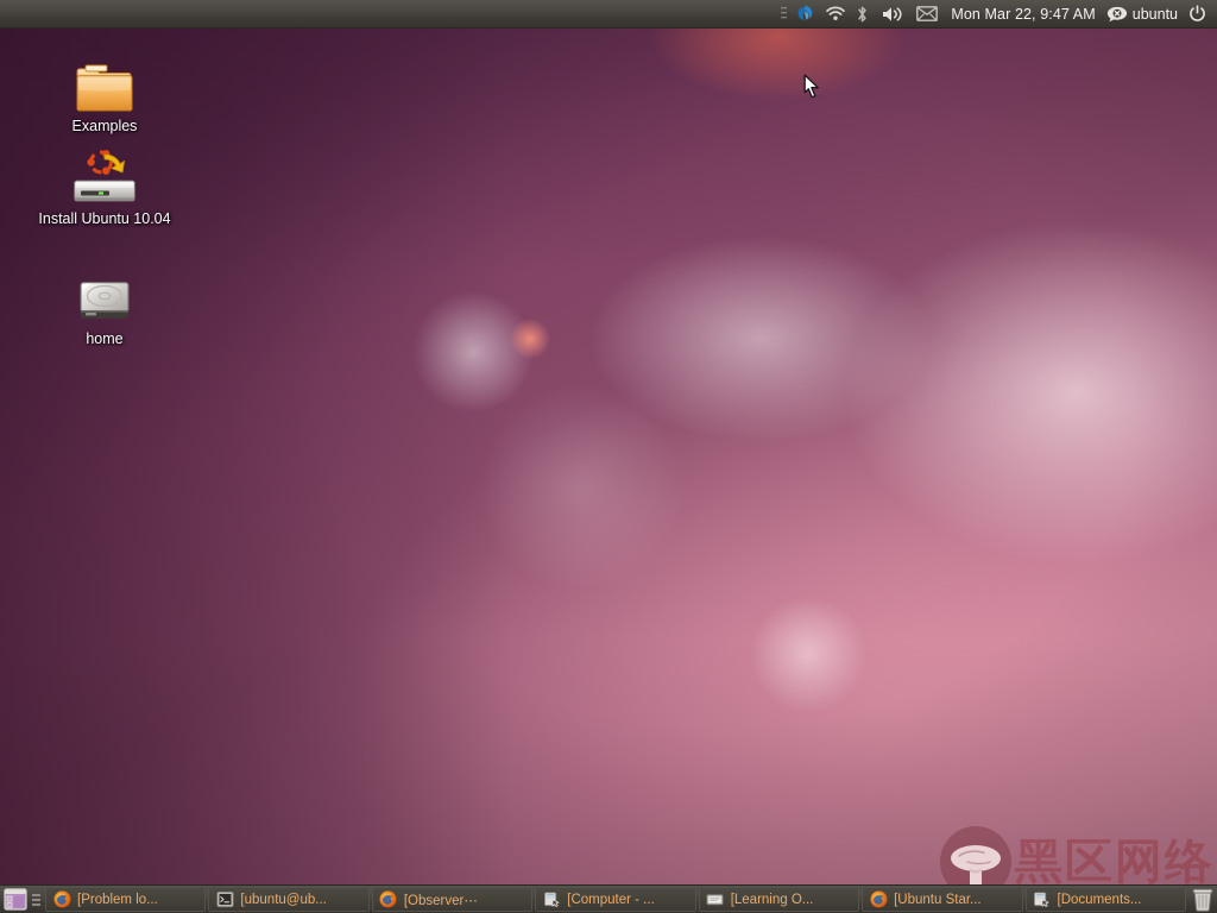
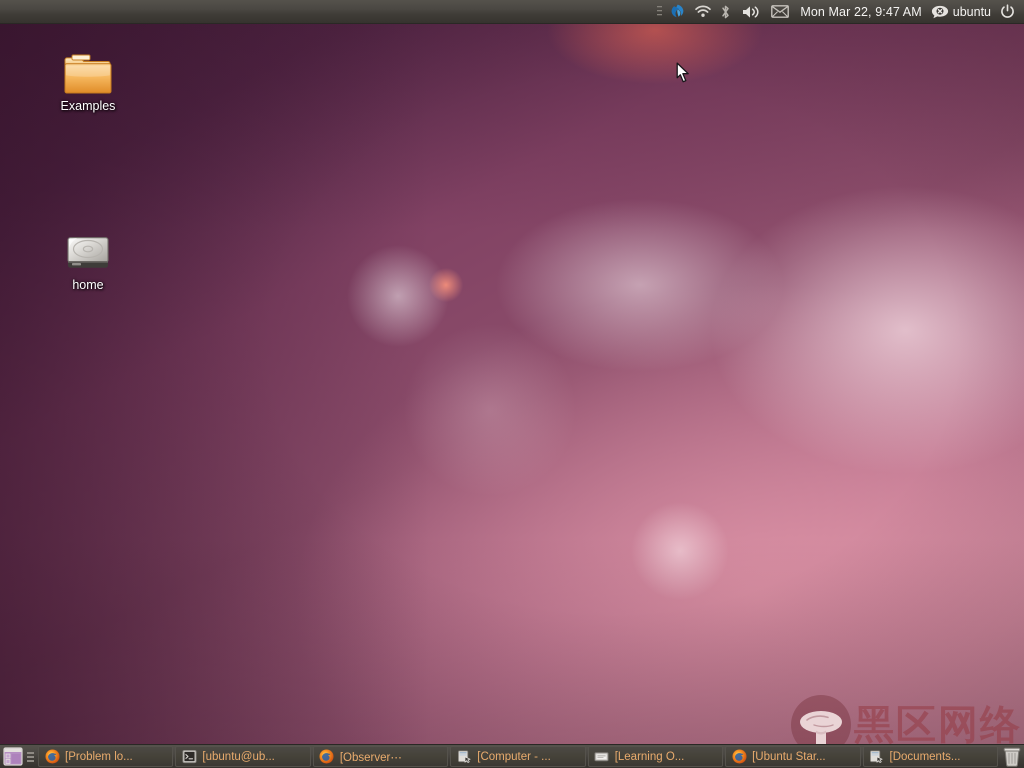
  Mon Mar 22, 9:47 AM
  ubuntu
  Examples
- Install Ubuntu 10.04
  home
  黑区网络
  [Problem lo...
  [ubuntu@ub...
  [Observer⋯
  [Computer - ...
  [Learning O...
  [Ubuntu Star...
  [Documents...
